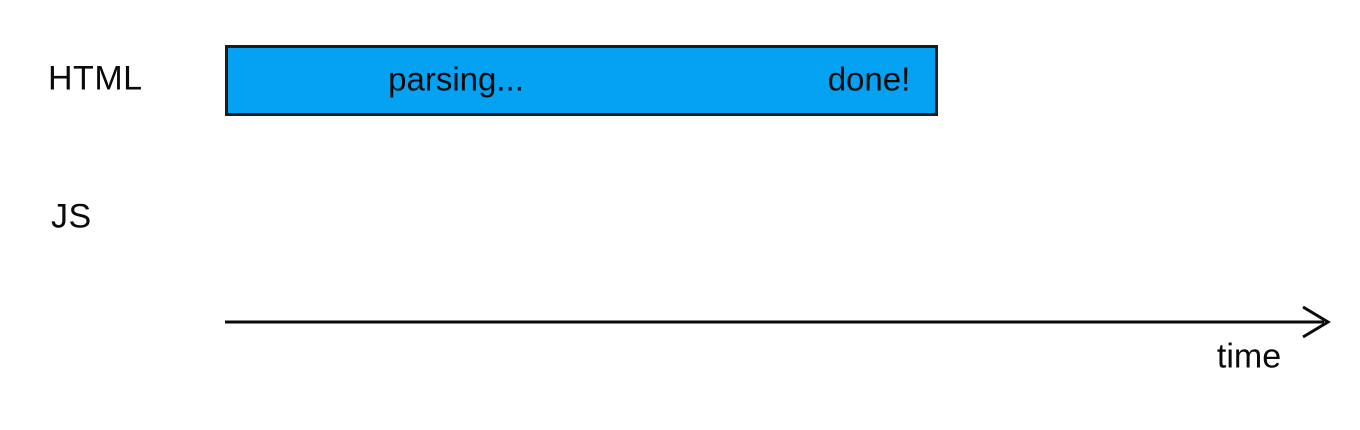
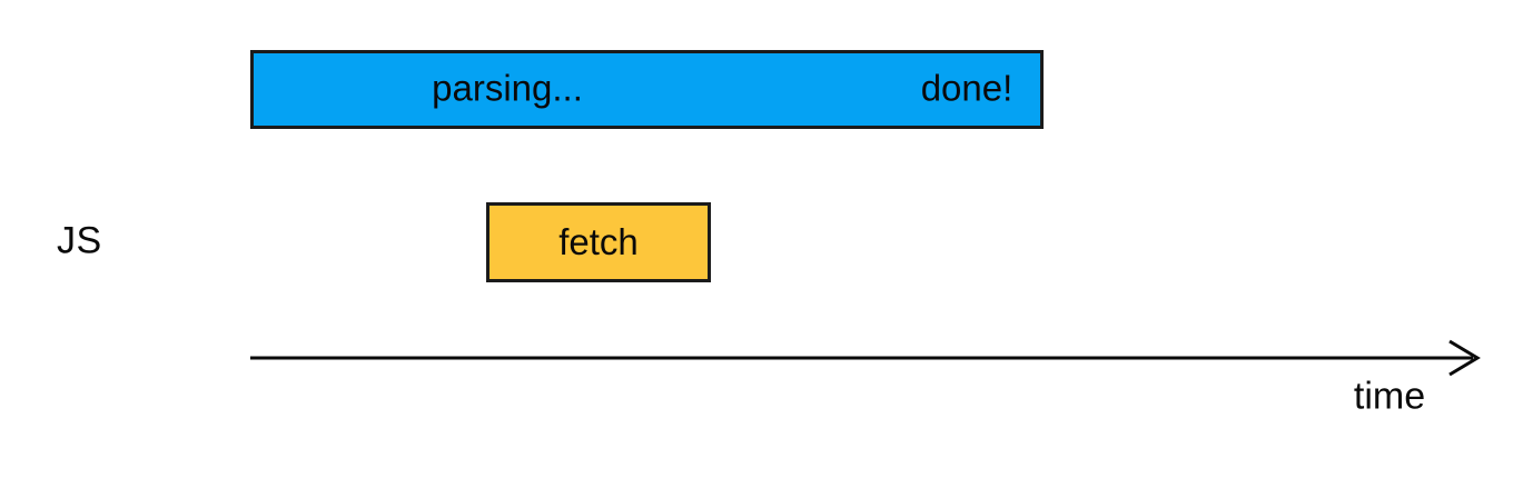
- HTML
  parsing...
  done!
  JS
+ fetch
  time
